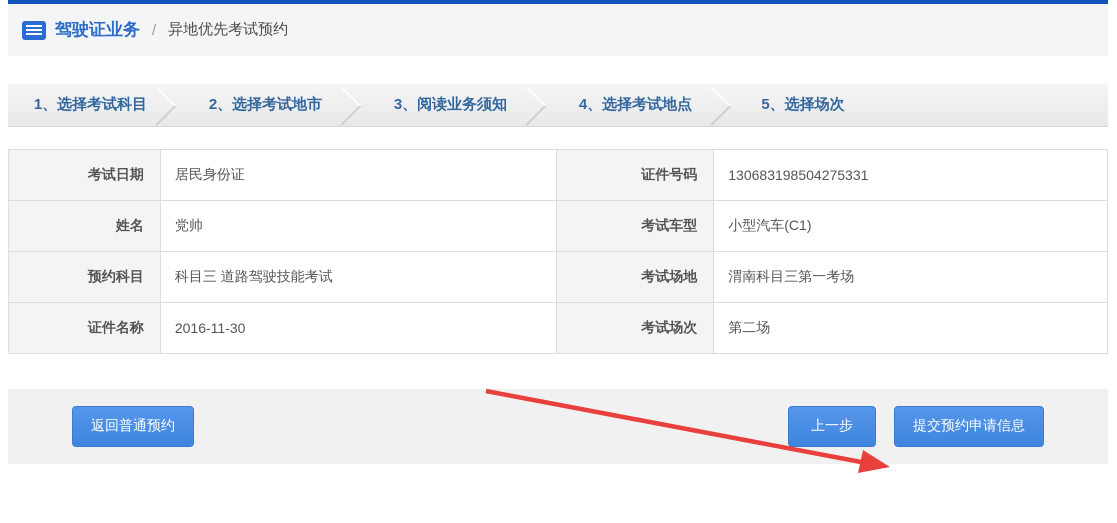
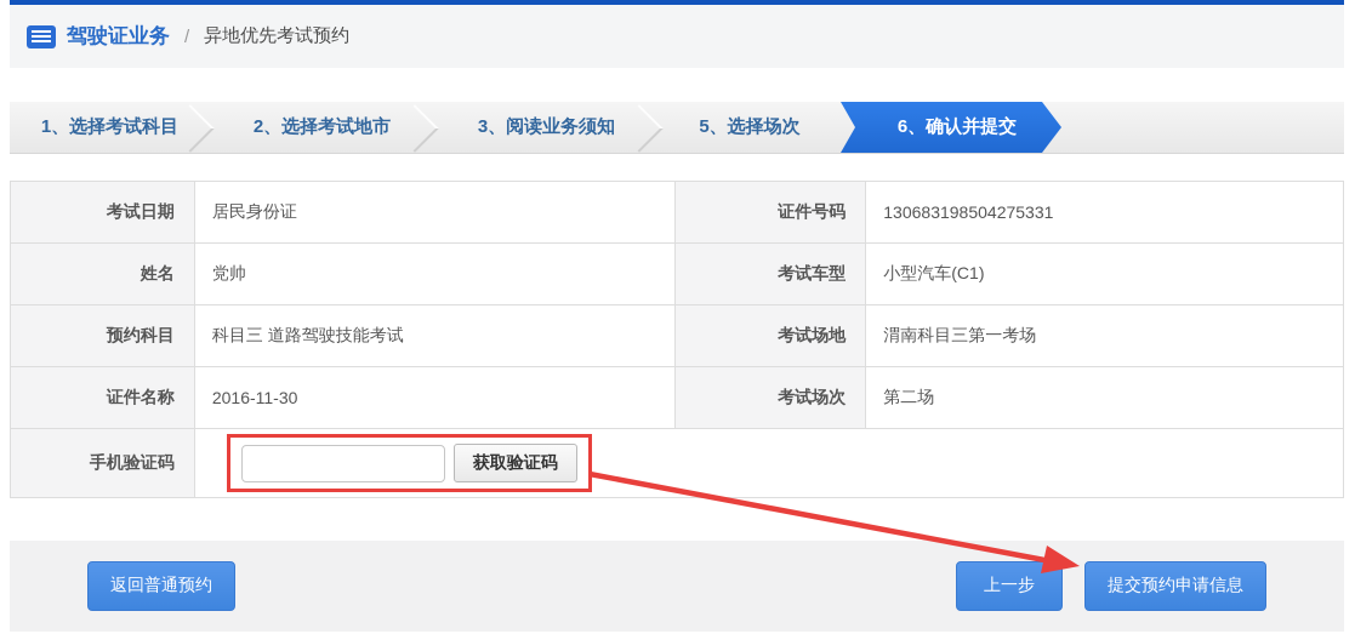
  驾驶证业务
  /
  异地优先考试预约
  1、选择考试科目
  2、选择考试地市
  3、阅读业务须知
- 4、选择考试地点
  5、选择场次
+ 6、确认并提交
  考试日期	居民身份证	证件号码	130683198504275331
  姓名	党帅	考试车型	小型汽车(C1)
  预约科目	科目三 道路驾驶技能考试	考试场地	渭南科目三第一考场
  证件名称	2016-11-30	考试场次	第二场
+ 手机验证码	获取验证码
  返回普通预约
  上一步
  提交预约申请信息
